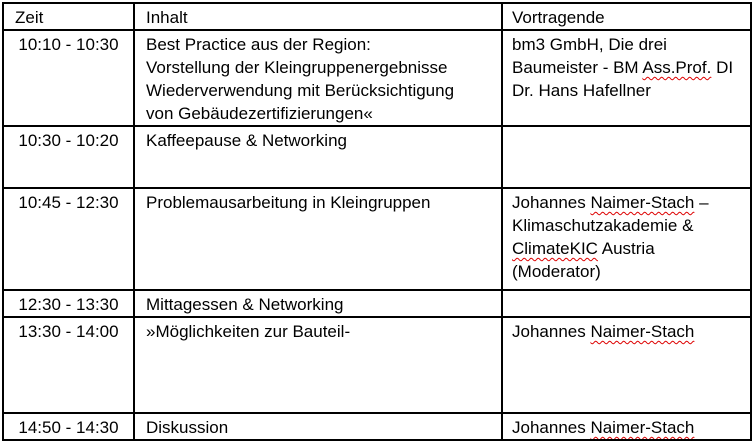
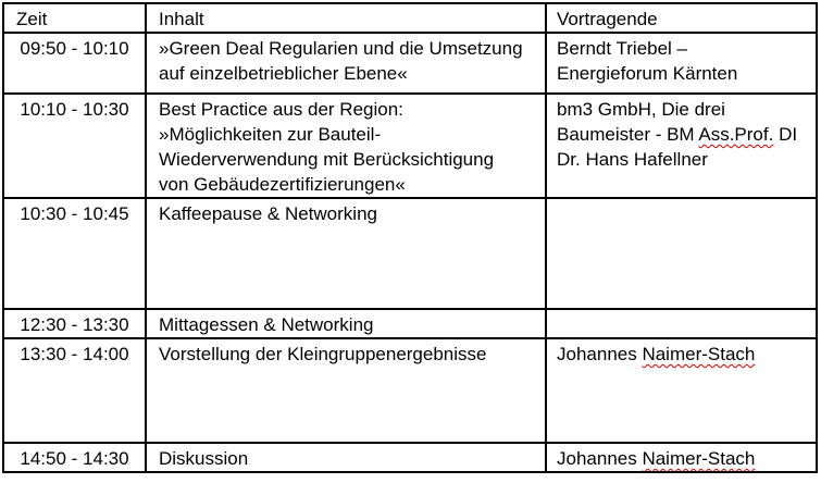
  Zeit	Inhalt	Vortragende
+ 09:50 - 10:10	»Green Deal Regularien und die Umsetzungauf einzelbetrieblicher Ebene«	Berndt Triebel –Energieforum Kärnten
- 10:10 - 10:30	Best Practice aus der Region:Vorstellung der KleingruppenergebnisseWiederverwendung mit Berücksichtigungvon Gebäudezertifizierungen«	bm3 GmbH, Die dreiBaumeister - BM Ass.Prof. DIDr. Hans Hafellner
+ 10:10 - 10:30	Best Practice aus der Region:»Möglichkeiten zur Bauteil-Wiederverwendung mit Berücksichtigungvon Gebäudezertifizierungen«	bm3 GmbH, Die dreiBaumeister - BM Ass.Prof. DIDr. Hans Hafellner
- 10:30 - 10:20	Kaffeepause & Networking
+ 10:30 - 10:45	Kaffeepause & Networking
- 10:45 - 12:30	Problemausarbeitung in Kleingruppen	Johannes Naimer-Stach –Klimaschutzakademie &ClimateKIC Austria(Moderator)
  12:30 - 13:30	Mittagessen & Networking
- 13:30 - 14:00	»Möglichkeiten zur Bauteil-	Johannes Naimer-Stach
+ 13:30 - 14:00	Vorstellung der Kleingruppenergebnisse	Johannes Naimer-Stach
  14:50 - 14:30	Diskussion	Johannes Naimer-Stach
